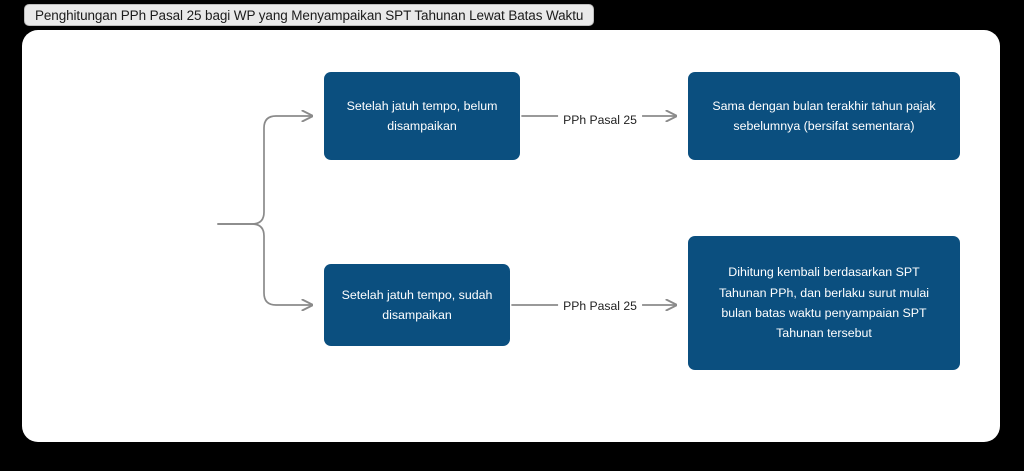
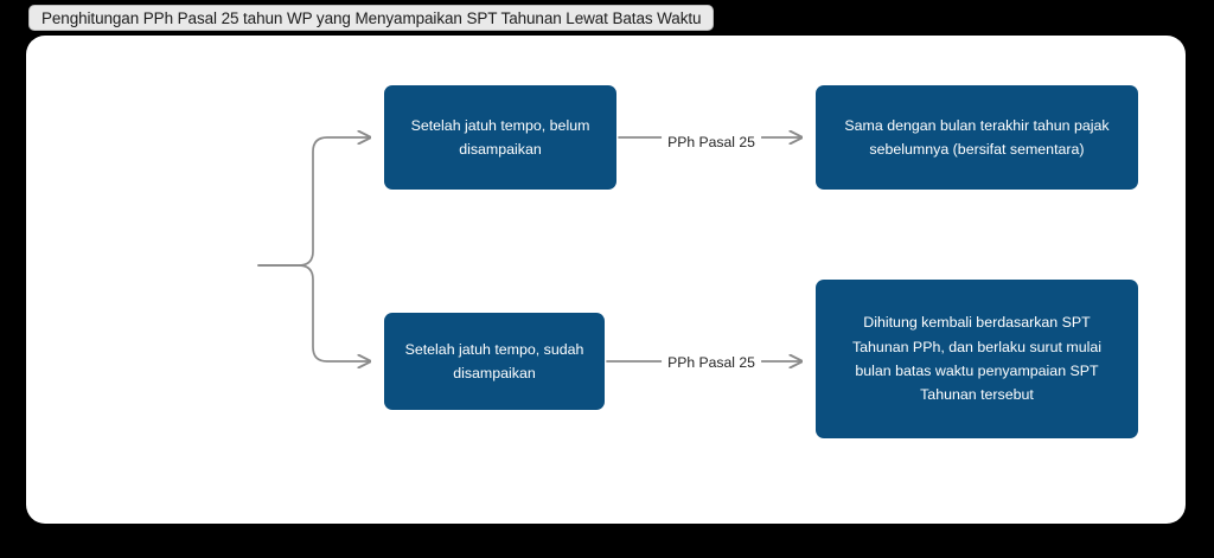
- Penghitungan PPh Pasal 25 bagi WP yang Menyampaikan SPT Tahunan Lewat Batas Waktu
+ Penghitungan PPh Pasal 25 tahun WP yang Menyampaikan SPT Tahunan Lewat Batas Waktu
  Setelah jatuh tempo, belum
  disampaikan
  Setelah jatuh tempo, sudah
  disampaikan
  Sama dengan bulan terakhir tahun pajak
  sebelumnya (bersifat sementara)
  Dihitung kembali berdasarkan SPT
  Tahunan PPh, dan berlaku surut mulai
  bulan batas waktu penyampaian SPT
  Tahunan tersebut
  PPh Pasal 25
  PPh Pasal 25
